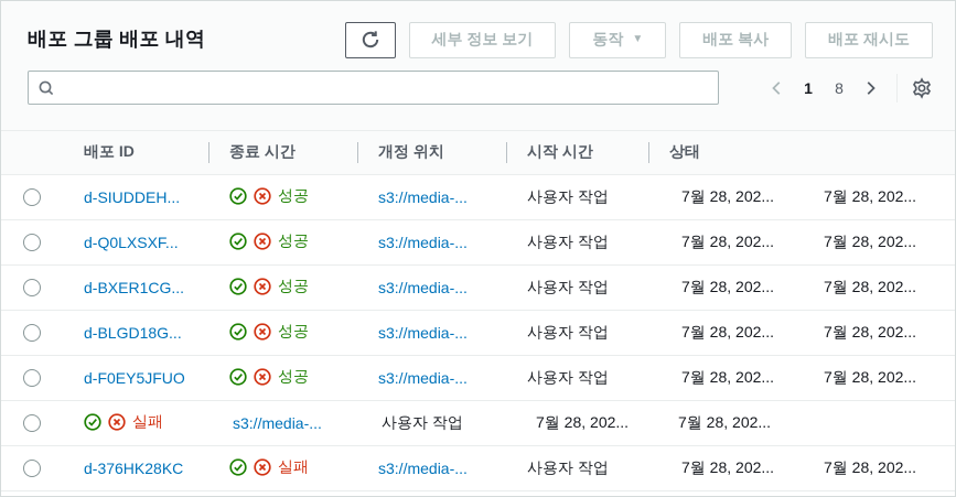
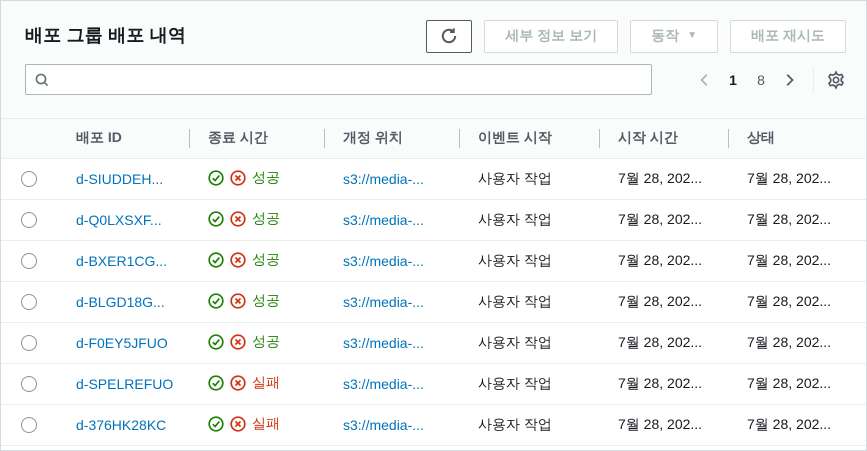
  배포 그룹 배포 내역
  세부 정보 보기
  동작
  ▼
- 배포 복사
  배포 재시도
  1
  8
  배포 ID
  종료 시간
  개정 위치
+ 이벤트 시작
  시작 시간
  상태
  d-SIUDDEH...
  성공
  s3://media-...
  사용자 작업
  7월 28, 202...
  7월 28, 202...
  d-Q0LXSXF...
  성공
  s3://media-...
  사용자 작업
  7월 28, 202...
  7월 28, 202...
  d-BXER1CG...
  성공
  s3://media-...
  사용자 작업
  7월 28, 202...
  7월 28, 202...
  d-BLGD18G...
  성공
  s3://media-...
  사용자 작업
  7월 28, 202...
  7월 28, 202...
  d-F0EY5JFUO
  성공
  s3://media-...
  사용자 작업
  7월 28, 202...
  7월 28, 202...
+ d-SPELREFUO
  실패
  s3://media-...
  사용자 작업
  7월 28, 202...
  7월 28, 202...
  d-376HK28KC
  실패
  s3://media-...
  사용자 작업
  7월 28, 202...
  7월 28, 202...
